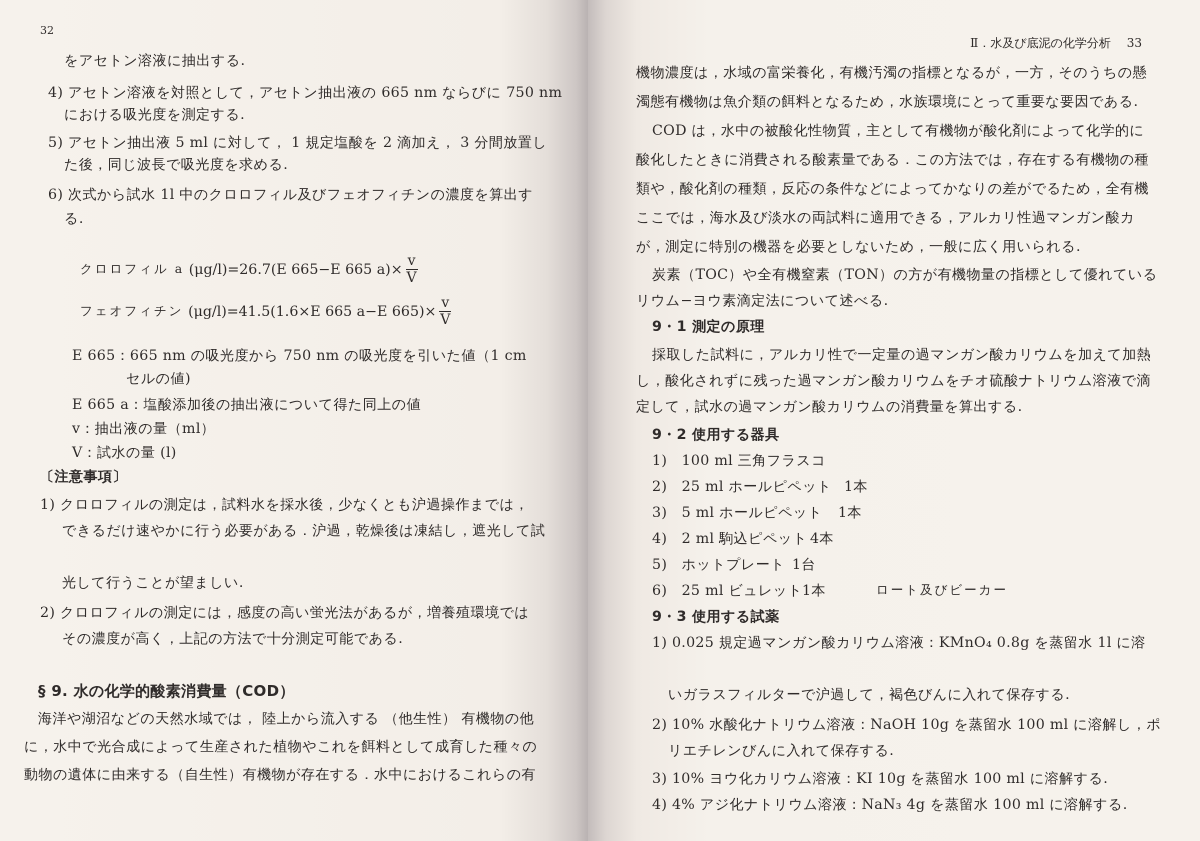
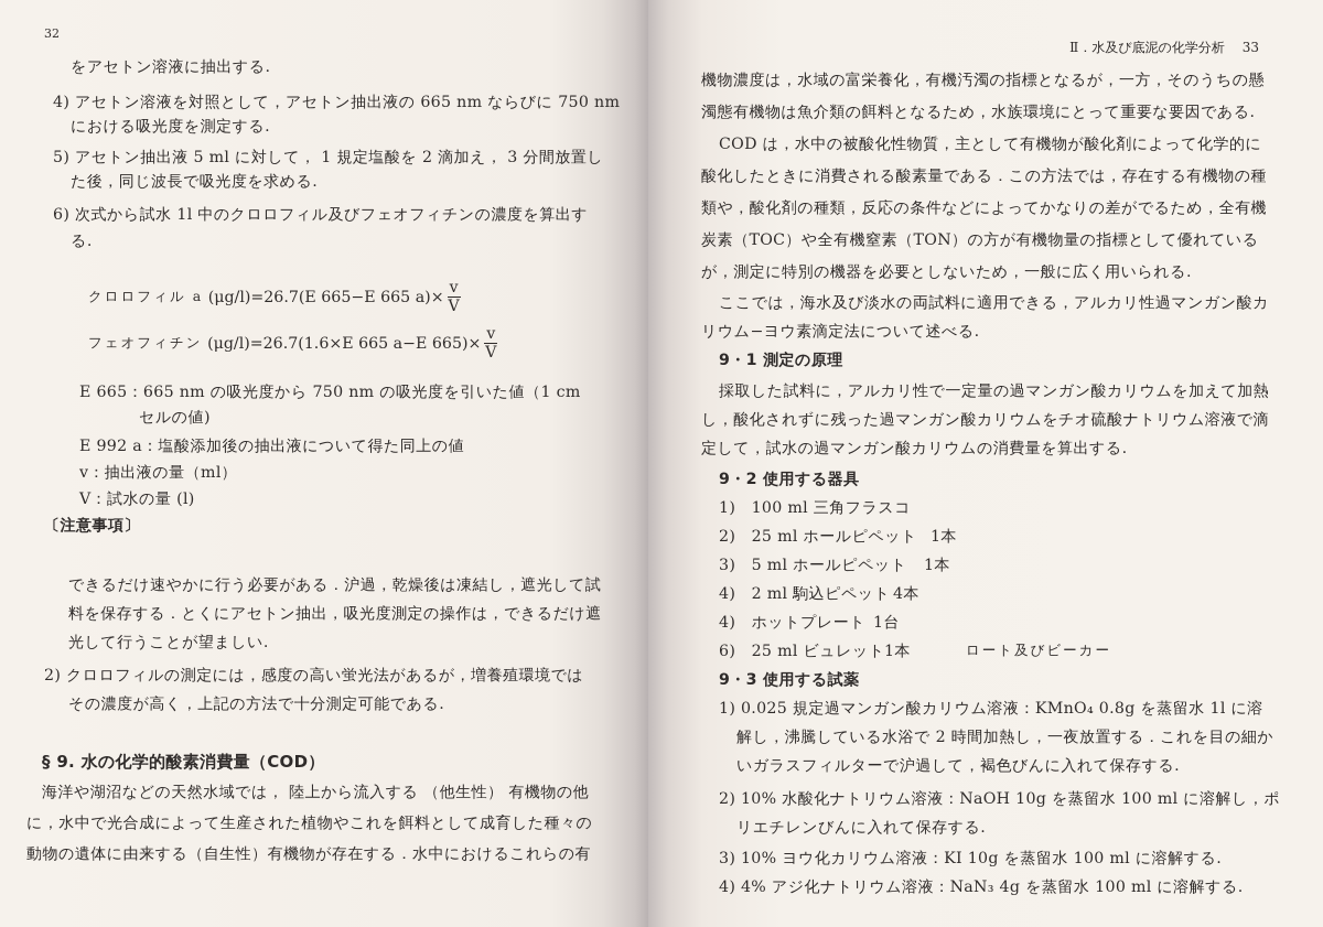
  32
  をアセトン溶液に抽出する.
  4) アセトン溶液を対照として，アセトン抽出液の 665 nm ならびに 750 nm
  における吸光度を測定する.
  5) アセトン抽出液 5 ml に対して， 1 規定塩酸を 2 滴加え， 3 分間放置し
  た後，同じ波長で吸光度を求める.
  6) 次式から試水 1l 中のクロロフィル及びフェオフィチンの濃度を算出す
  る.
  クロロフィル a
  (μg/l)=26.7(E 665−E 665 a)×
  v
  V
  フェオフィチン
- (μg/l)=41.5(1.6×E 665 a−E 665)×
+ (μg/l)=26.7(1.6×E 665 a−E 665)×
  v
  V
  E 665：665 nm の吸光度から 750 nm の吸光度を引いた値（1 cm
  セルの値)
- E 665 a：塩酸添加後の抽出液について得た同上の値
+ E 992 a：塩酸添加後の抽出液について得た同上の値
  v：抽出液の量（ml）
  V：試水の量 (l)
  〔注意事項〕
- 1) クロロフィルの測定は，試料水を採水後，少なくとも沪過操作までは，
  できるだけ速やかに行う必要がある．沪過，乾燥後は凍結し，遮光して試
+ 料を保存する．とくにアセトン抽出，吸光度測定の操作は，できるだけ遮
  光して行うことが望ましい.
  2) クロロフィルの測定には，感度の高い蛍光法があるが，増養殖環境では
  その濃度が高く，上記の方法で十分測定可能である.
  § 9. 水の化学的酸素消費量（COD）
  海洋や湖沼などの天然水域では， 陸上から流入する （他生性） 有機物の他
  に，水中で光合成によって生産された植物やこれを餌料として成育した種々の
  動物の遺体に由来する（自生性）有機物が存在する．水中におけるこれらの有
  Ⅱ．水及び底泥の化学分析 33
  機物濃度は，水域の富栄養化，有機汚濁の指標となるが，一方，そのうちの懸
  濁態有機物は魚介類の餌料となるため，水族環境にとって重要な要因である.
  COD は，水中の被酸化性物質，主として有機物が酸化剤によって化学的に
  酸化したときに消費される酸素量である．この方法では，存在する有機物の種
  類や，酸化剤の種類，反応の条件などによってかなりの差がでるため，全有機
- ここでは，海水及び淡水の両試料に適用できる，アルカリ性過マンガン酸カ
+ 炭素（TOC）や全有機窒素（TON）の方が有機物量の指標として優れている
  が，測定に特別の機器を必要としないため，一般に広く用いられる.
- 炭素（TOC）や全有機窒素（TON）の方が有機物量の指標として優れている
+ ここでは，海水及び淡水の両試料に適用できる，アルカリ性過マンガン酸カ
  リウム−ヨウ素滴定法について述べる.
  9・1 測定の原理
  採取した試料に，アルカリ性で一定量の過マンガン酸カリウムを加えて加熱
  し，酸化されずに残った過マンガン酸カリウムをチオ硫酸ナトリウム溶液で滴
  定して，試水の過マンガン酸カリウムの消費量を算出する.
  9・2 使用する器具
  1) 100 ml 三角フラスコ
  2) 25 ml ホールピペット
  1本
  3) 5 ml ホールピペット
  1本
  4) 2 ml 駒込ピペット
  4本
- 5) ホットプレート
+ 4) ホットプレート
  1台
  6) 25 ml ビュレット
  1本
  ロート及びビーカー
  9・3 使用する試薬
  1) 0.025 規定過マンガン酸カリウム溶液：KMnO₄ 0.8g を蒸留水 1l に溶
+ 解し，沸騰している水浴で 2 時間加熱し，一夜放置する．これを目の細か
  いガラスフィルターで沪過して，褐色びんに入れて保存する.
  2) 10% 水酸化ナトリウム溶液：NaOH 10g を蒸留水 100 ml に溶解し，ポ
  リエチレンびんに入れて保存する.
  3) 10% ヨウ化カリウム溶液：KI 10g を蒸留水 100 ml に溶解する.
  4) 4% アジ化ナトリウム溶液：NaN₃ 4g を蒸留水 100 ml に溶解する.
